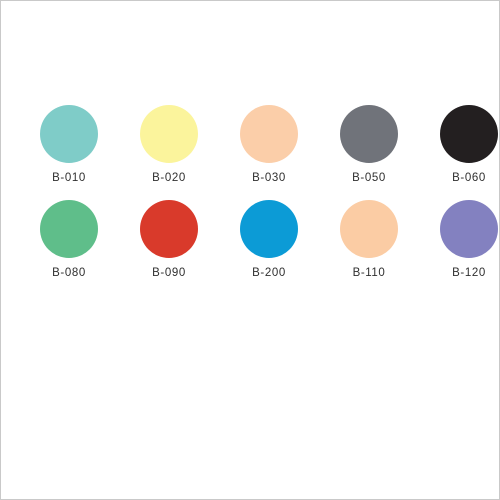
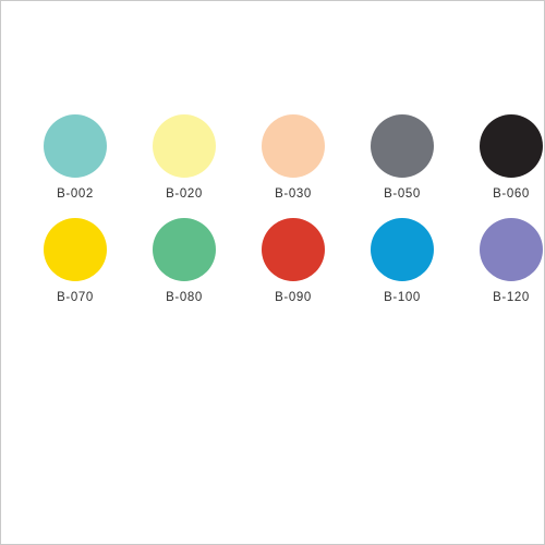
- B-010
+ B-002
  B-020
  B-030
  B-050
  B-060
+ B-070
  B-080
  B-090
- B-200
+ B-100
- B-110
  B-120
